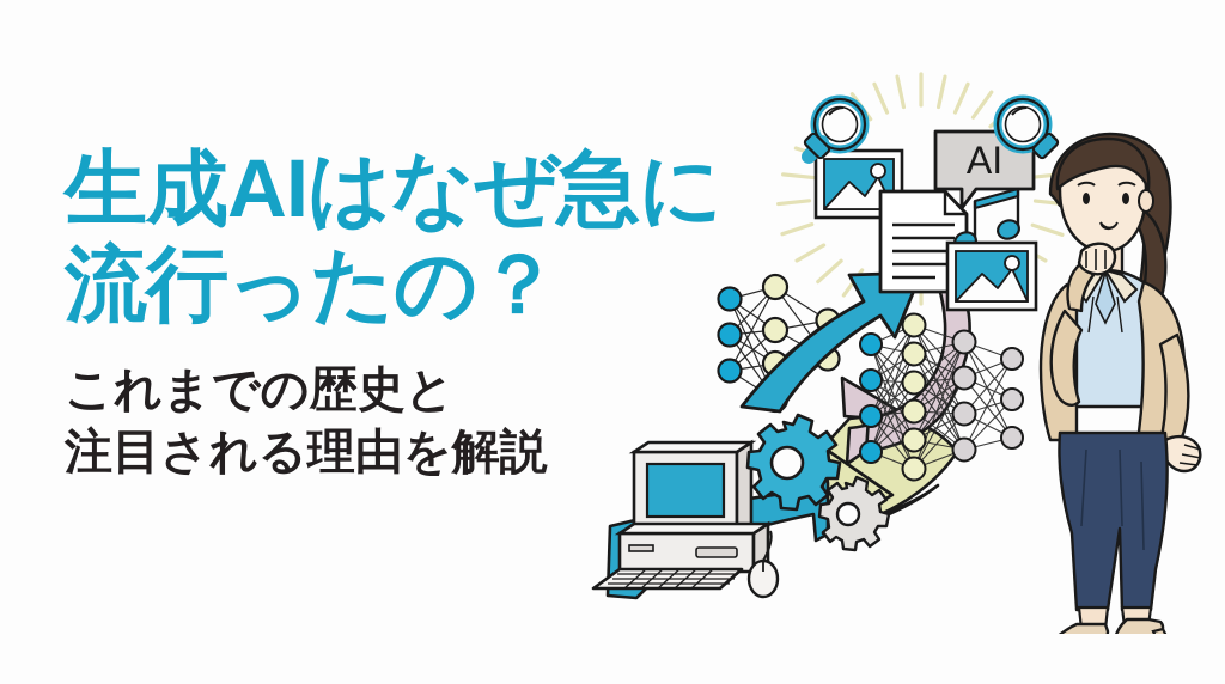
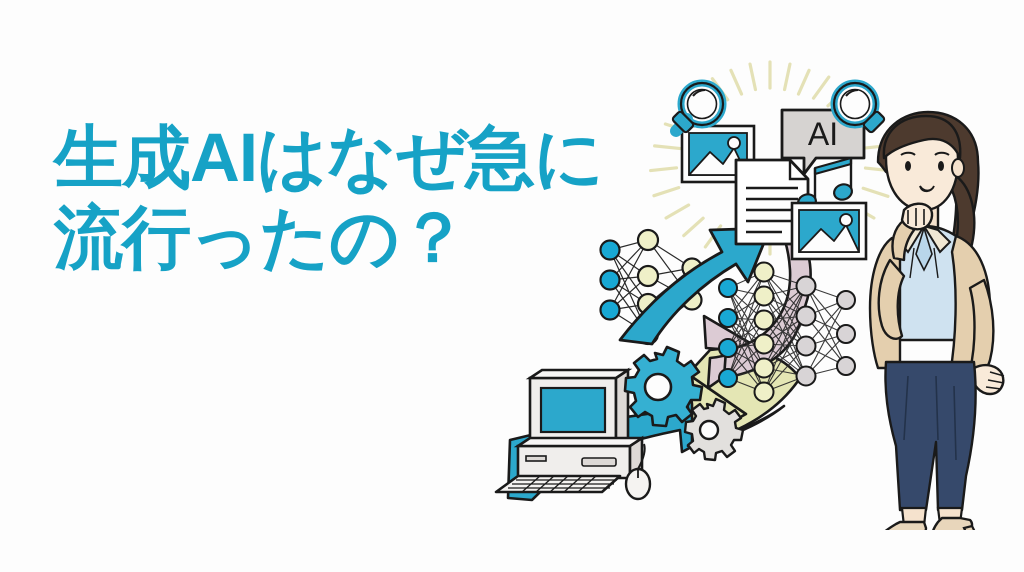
  生成AIはなぜ急に
  流行ったの？
- これまでの歴史と
- 注目される理由を解説
  AI
